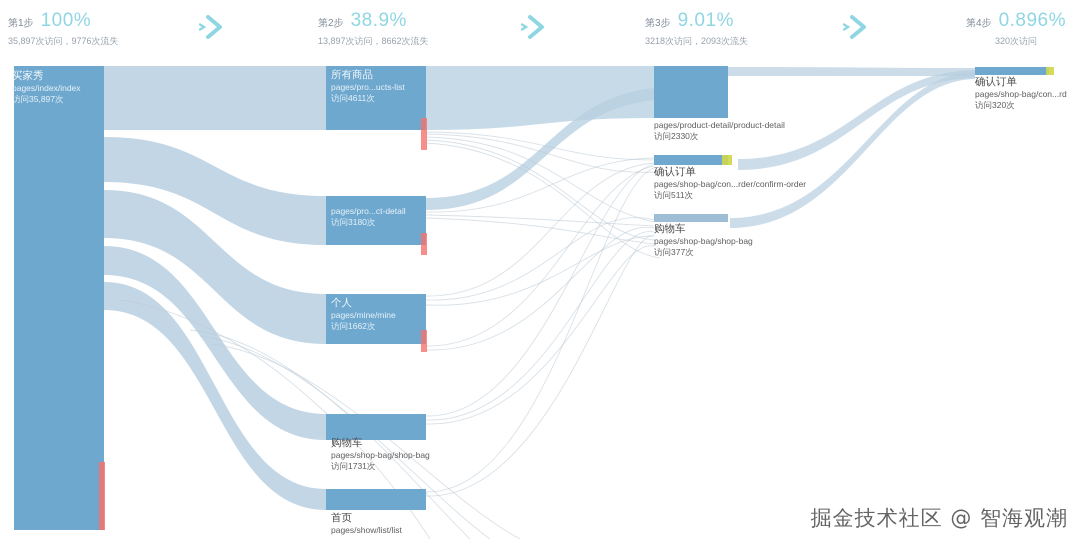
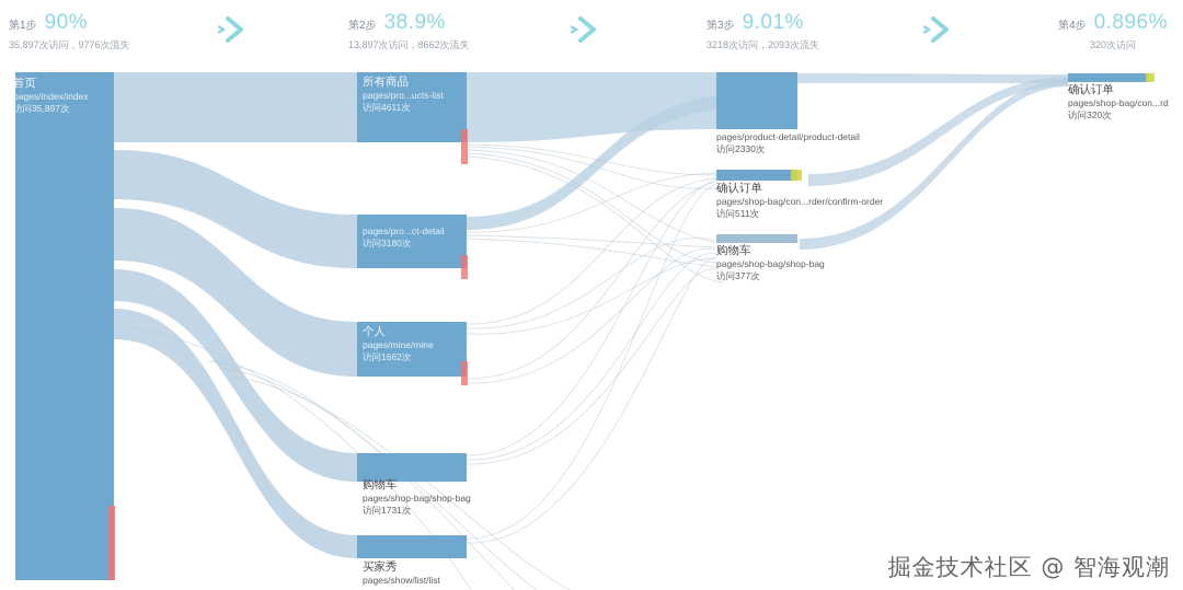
  第1步
- 100%
+ 90%
  35,897次访问，9776次流失
  第2步
  38.9%
  13,897次访问，8662次流失
  第3步
  9.01%
  3218次访问，2093次流失
  第4步
  0.896%
  320次访问
- 买家秀
+ 首页
  pages/index/index
  访问35,897次
  所有商品
  pages/pro...ucts-list
  访问4611次
  pages/pro...ct-detail
  访问3180次
  个人
  pages/mine/mine
  访问1662次
  购物车
  pages/shop-bag/shop-bag
  访问1731次
- 首页
+ 买家秀
  pages/show/list/list
  pages/product-detail/product-detail
  访问2330次
  确认订单
  pages/shop-bag/con...rder/confirm-order
  访问511次
  购物车
  pages/shop-bag/shop-bag
  访问377次
  确认订单
  pages/shop-bag/con...rd
  访问320次
  掘金技术社区 @ 智海观潮
